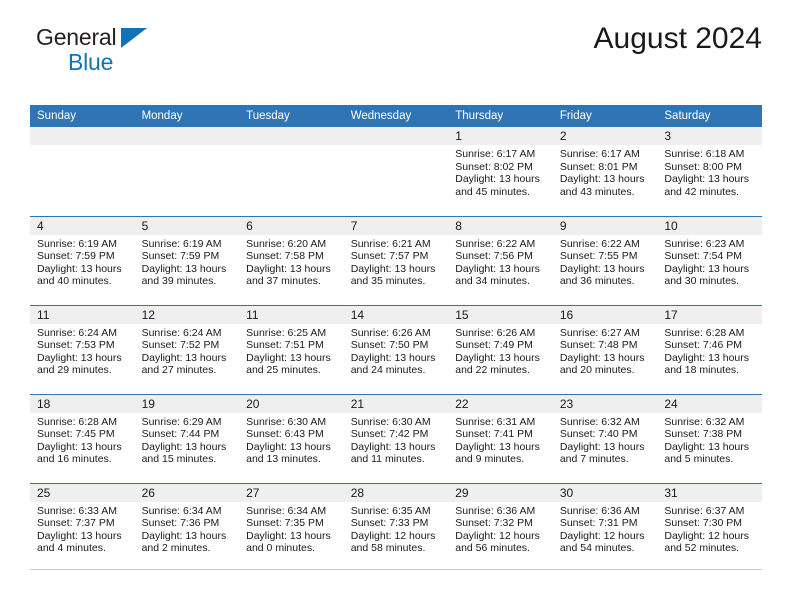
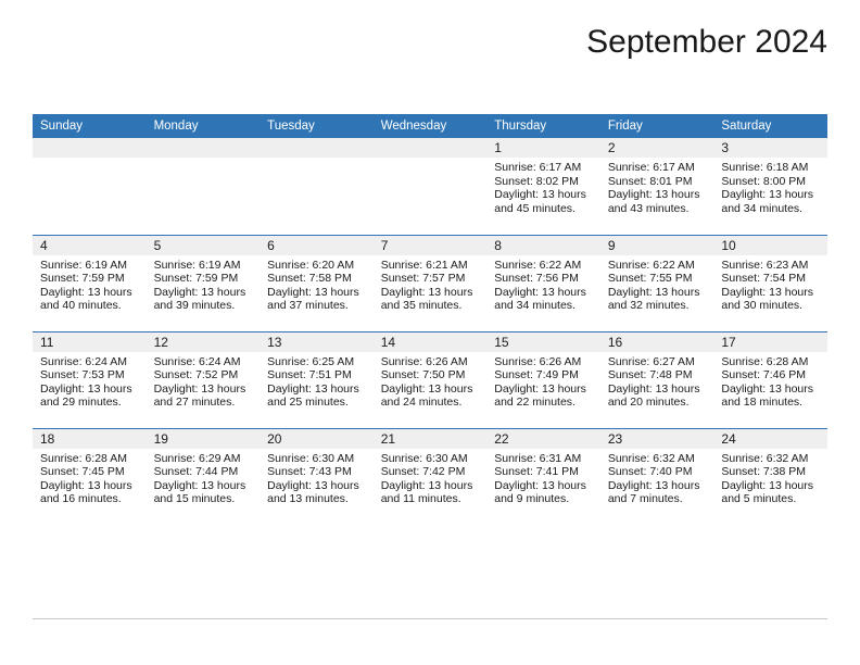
- General
- Blue
- August 2024
+ September 2024
  Sunday	Monday	Tuesday	Wednesday	Thursday	Friday	Saturday
- 				1 Sunrise: 6:17 AM Sunset: 8:02 PM Daylight: 13 hours and 45 minutes.	2 Sunrise: 6:17 AM Sunset: 8:01 PM Daylight: 13 hours and 43 minutes.	3 Sunrise: 6:18 AM Sunset: 8:00 PM Daylight: 13 hours and 42 minutes.
+ 				1 Sunrise: 6:17 AM Sunset: 8:02 PM Daylight: 13 hours and 45 minutes.	2 Sunrise: 6:17 AM Sunset: 8:01 PM Daylight: 13 hours and 43 minutes.	3 Sunrise: 6:18 AM Sunset: 8:00 PM Daylight: 13 hours and 34 minutes.
- 4 Sunrise: 6:19 AM Sunset: 7:59 PM Daylight: 13 hours and 40 minutes.	5 Sunrise: 6:19 AM Sunset: 7:59 PM Daylight: 13 hours and 39 minutes.	6 Sunrise: 6:20 AM Sunset: 7:58 PM Daylight: 13 hours and 37 minutes.	7 Sunrise: 6:21 AM Sunset: 7:57 PM Daylight: 13 hours and 35 minutes.	8 Sunrise: 6:22 AM Sunset: 7:56 PM Daylight: 13 hours and 34 minutes.	9 Sunrise: 6:22 AM Sunset: 7:55 PM Daylight: 13 hours and 36 minutes.	10 Sunrise: 6:23 AM Sunset: 7:54 PM Daylight: 13 hours and 30 minutes.
+ 4 Sunrise: 6:19 AM Sunset: 7:59 PM Daylight: 13 hours and 40 minutes.	5 Sunrise: 6:19 AM Sunset: 7:59 PM Daylight: 13 hours and 39 minutes.	6 Sunrise: 6:20 AM Sunset: 7:58 PM Daylight: 13 hours and 37 minutes.	7 Sunrise: 6:21 AM Sunset: 7:57 PM Daylight: 13 hours and 35 minutes.	8 Sunrise: 6:22 AM Sunset: 7:56 PM Daylight: 13 hours and 34 minutes.	9 Sunrise: 6:22 AM Sunset: 7:55 PM Daylight: 13 hours and 32 minutes.	10 Sunrise: 6:23 AM Sunset: 7:54 PM Daylight: 13 hours and 30 minutes.
- 11 Sunrise: 6:24 AM Sunset: 7:53 PM Daylight: 13 hours and 29 minutes.	12 Sunrise: 6:24 AM Sunset: 7:52 PM Daylight: 13 hours and 27 minutes.	11 Sunrise: 6:25 AM Sunset: 7:51 PM Daylight: 13 hours and 25 minutes.	14 Sunrise: 6:26 AM Sunset: 7:50 PM Daylight: 13 hours and 24 minutes.	15 Sunrise: 6:26 AM Sunset: 7:49 PM Daylight: 13 hours and 22 minutes.	16 Sunrise: 6:27 AM Sunset: 7:48 PM Daylight: 13 hours and 20 minutes.	17 Sunrise: 6:28 AM Sunset: 7:46 PM Daylight: 13 hours and 18 minutes.
+ 11 Sunrise: 6:24 AM Sunset: 7:53 PM Daylight: 13 hours and 29 minutes.	12 Sunrise: 6:24 AM Sunset: 7:52 PM Daylight: 13 hours and 27 minutes.	13 Sunrise: 6:25 AM Sunset: 7:51 PM Daylight: 13 hours and 25 minutes.	14 Sunrise: 6:26 AM Sunset: 7:50 PM Daylight: 13 hours and 24 minutes.	15 Sunrise: 6:26 AM Sunset: 7:49 PM Daylight: 13 hours and 22 minutes.	16 Sunrise: 6:27 AM Sunset: 7:48 PM Daylight: 13 hours and 20 minutes.	17 Sunrise: 6:28 AM Sunset: 7:46 PM Daylight: 13 hours and 18 minutes.
- 18 Sunrise: 6:28 AM Sunset: 7:45 PM Daylight: 13 hours and 16 minutes.	19 Sunrise: 6:29 AM Sunset: 7:44 PM Daylight: 13 hours and 15 minutes.	20 Sunrise: 6:30 AM Sunset: 6:43 PM Daylight: 13 hours and 13 minutes.	21 Sunrise: 6:30 AM Sunset: 7:42 PM Daylight: 13 hours and 11 minutes.	22 Sunrise: 6:31 AM Sunset: 7:41 PM Daylight: 13 hours and 9 minutes.	23 Sunrise: 6:32 AM Sunset: 7:40 PM Daylight: 13 hours and 7 minutes.	24 Sunrise: 6:32 AM Sunset: 7:38 PM Daylight: 13 hours and 5 minutes.
+ 18 Sunrise: 6:28 AM Sunset: 7:45 PM Daylight: 13 hours and 16 minutes.	19 Sunrise: 6:29 AM Sunset: 7:44 PM Daylight: 13 hours and 15 minutes.	20 Sunrise: 6:30 AM Sunset: 7:43 PM Daylight: 13 hours and 13 minutes.	21 Sunrise: 6:30 AM Sunset: 7:42 PM Daylight: 13 hours and 11 minutes.	22 Sunrise: 6:31 AM Sunset: 7:41 PM Daylight: 13 hours and 9 minutes.	23 Sunrise: 6:32 AM Sunset: 7:40 PM Daylight: 13 hours and 7 minutes.	24 Sunrise: 6:32 AM Sunset: 7:38 PM Daylight: 13 hours and 5 minutes.
- 25 Sunrise: 6:33 AM Sunset: 7:37 PM Daylight: 13 hours and 4 minutes.	26 Sunrise: 6:34 AM Sunset: 7:36 PM Daylight: 13 hours and 2 minutes.	27 Sunrise: 6:34 AM Sunset: 7:35 PM Daylight: 13 hours and 0 minutes.	28 Sunrise: 6:35 AM Sunset: 7:33 PM Daylight: 12 hours and 58 minutes.	29 Sunrise: 6:36 AM Sunset: 7:32 PM Daylight: 12 hours and 56 minutes.	30 Sunrise: 6:36 AM Sunset: 7:31 PM Daylight: 12 hours and 54 minutes.	31 Sunrise: 6:37 AM Sunset: 7:30 PM Daylight: 12 hours and 52 minutes.
